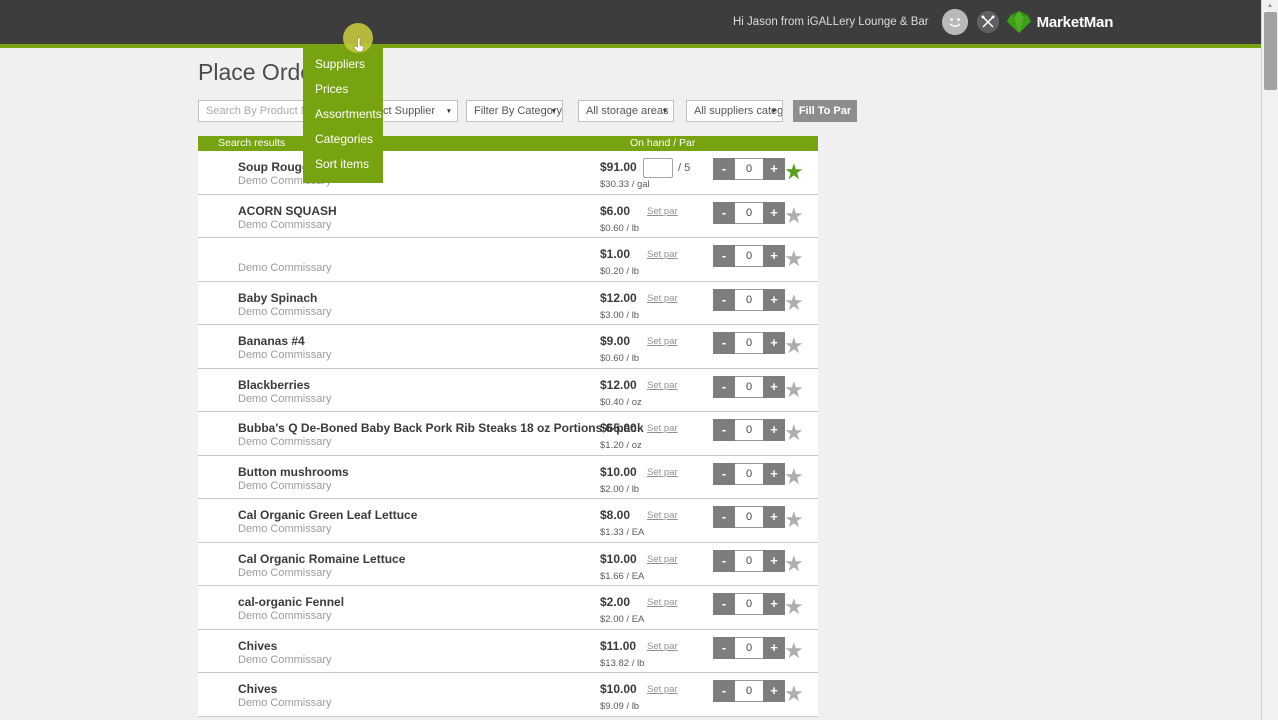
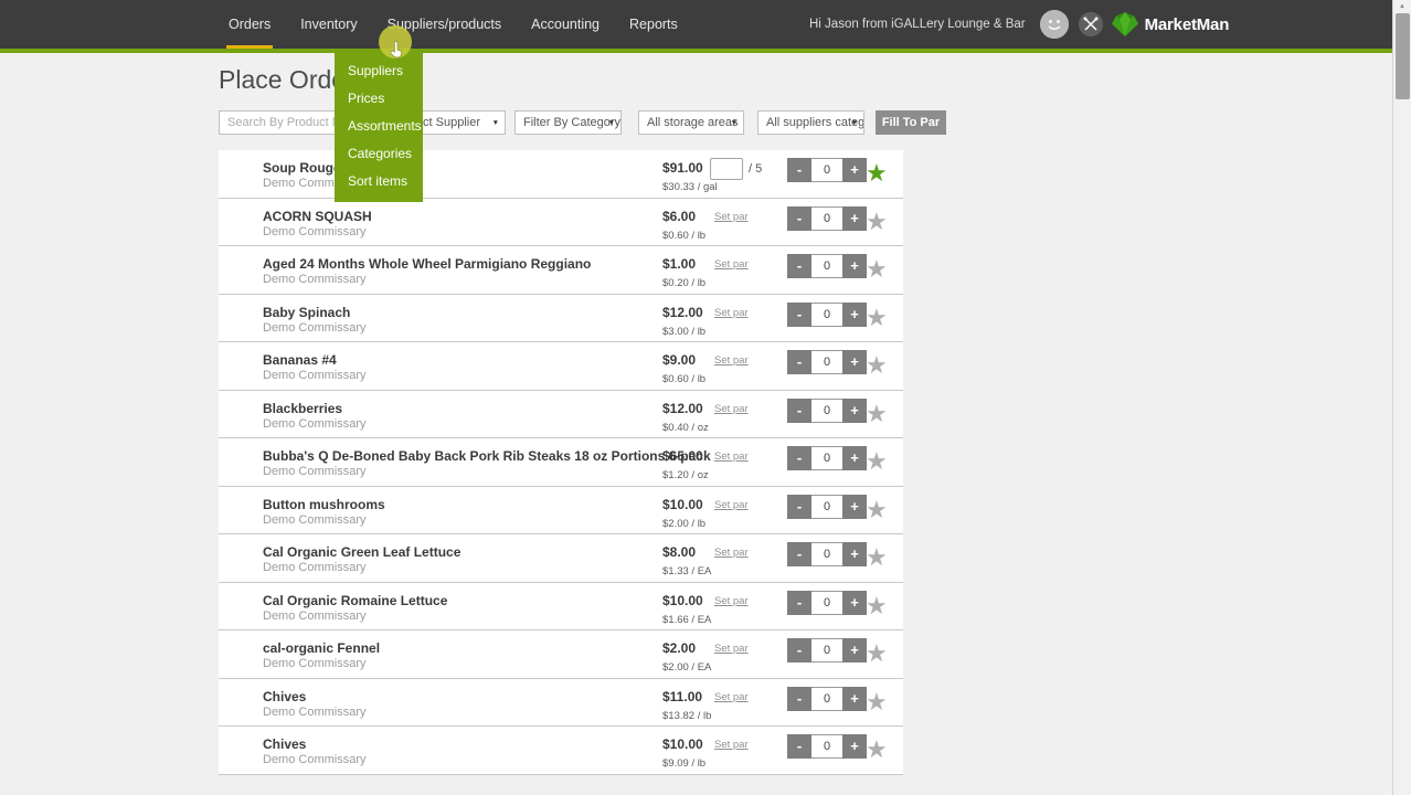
+ Orders
+ Inventory
+ Suppliers/products
+ Accounting
+ Reports
  Hi Jason from iGALLery Lounge & Bar
  MarketMan
  Suppliers
  Prices
  Assortments
  Categories
  Sort items
  Place Ord
  Search By Product
  ct Supplier
  Filter By Category
  All storage areas
  All suppliers categ
  Fill To Par
- Search results
- On hand / Par
  Soup Roug
  $91.00
  $30.33 / gal
  / 5
  -
  0
  +
  ★
  ACORN SQUASH
  Demo Commissary
  $6.00
  $0.60 / lb
  Set par
  -
  0
  +
  ★
+ Aged 24 Months Whole Wheel Parmigiano Reggiano
  Demo Commissary
  $1.00
  $0.20 / lb
  Set par
  -
  0
  +
  ★
  Baby Spinach
  Demo Commissary
  $12.00
  $3.00 / lb
  Set par
  -
  0
  +
  ★
  Bananas #4
  Demo Commissary
  $9.00
  $0.60 / lb
  Set par
  -
  0
  +
  ★
  Blackberries
  Demo Commissary
  $12.00
  $0.40 / oz
  Set par
  -
  0
  +
  ★
  Bubba's Q De-Boned Baby Back Pork Rib Steaks 18 oz Portions 6-pack
  Demo Commissary
  $65.00
  $1.20 / oz
  Set par
  -
  0
  +
  ★
  Button mushrooms
  Demo Commissary
  $10.00
  $2.00 / lb
  Set par
  -
  0
  +
  ★
  Cal Organic Green Leaf Lettuce
  Demo Commissary
  $8.00
  $1.33 / EA
  Set par
  -
  0
  +
  ★
  Cal Organic Romaine Lettuce
  Demo Commissary
  $10.00
  $1.66 / EA
  Set par
  -
  0
  +
  ★
  cal-organic Fennel
  Demo Commissary
  $2.00
  $2.00 / EA
  Set par
  -
  0
  +
  ★
  Chives
  Demo Commissary
  $11.00
  $13.82 / lb
  Set par
  -
  0
  +
  ★
  Chives
  Demo Commissary
  $10.00
  $9.09 / lb
  Set par
  -
  0
  +
  ★
